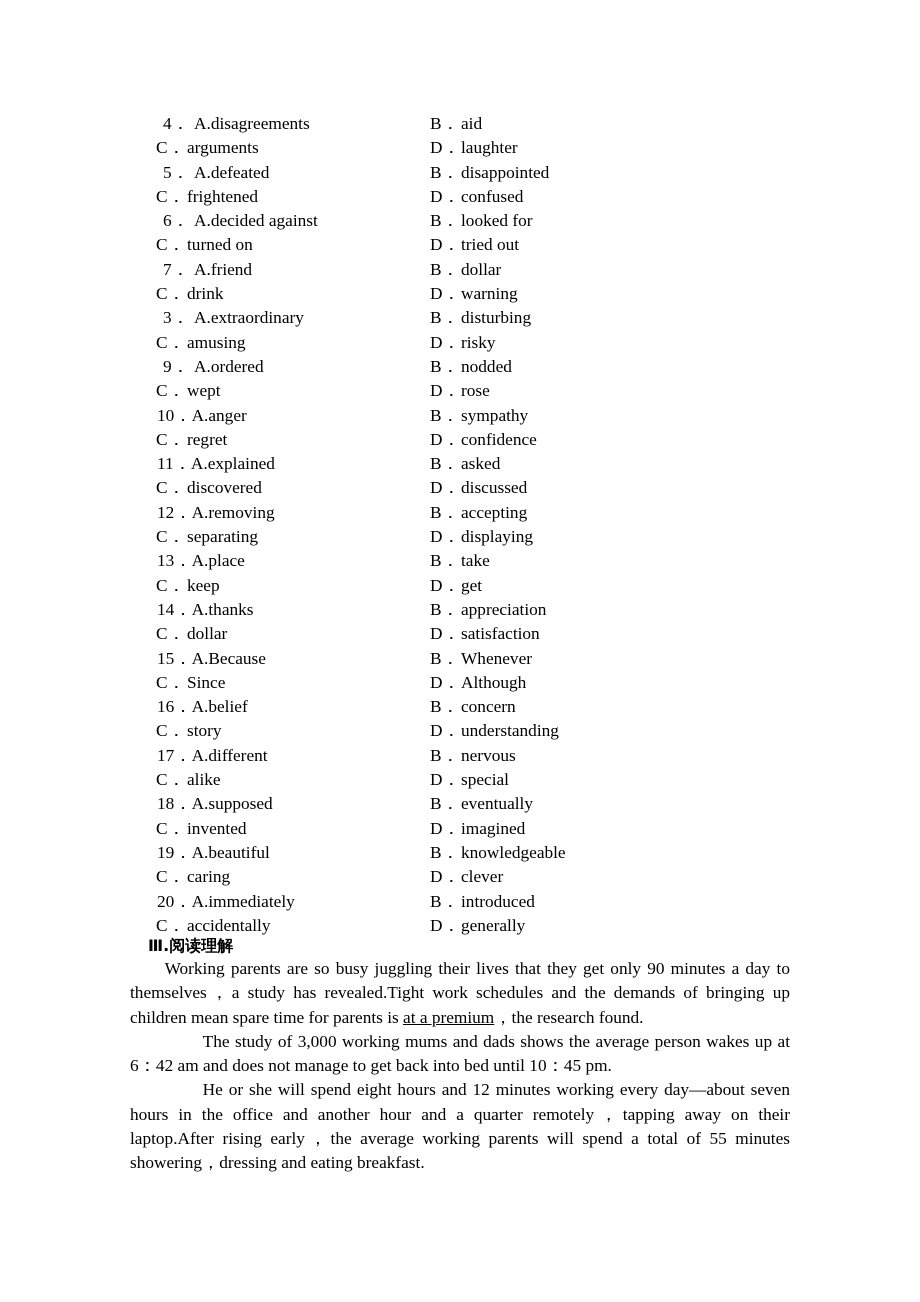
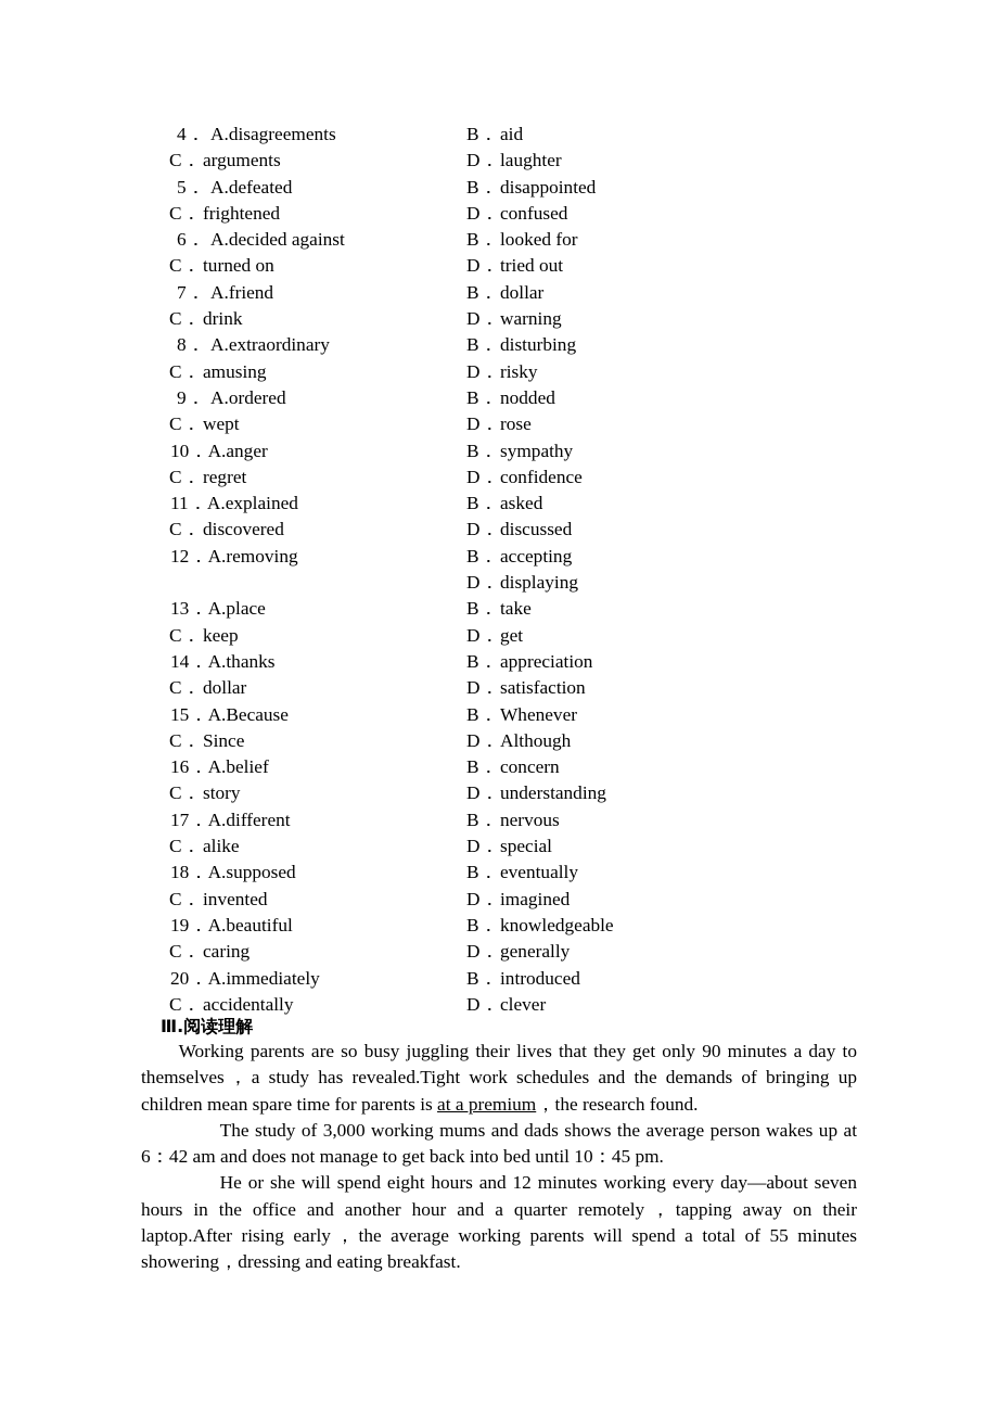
  4． A.disagreements
  B．aid
  C．arguments
  D．laughter
  5． A.defeated
  B．disappointed
  C．frightened
  D．confused
  6． A.decided against
  B．looked for
  C．turned on
  D．tried out
  7． A.friend
  B．dollar
  C．drink
  D．warning
- 3． A.extraordinary
+ 8． A.extraordinary
  B．disturbing
  C．amusing
  D．risky
  9． A.ordered
  B．nodded
  C．wept
  D．rose
  10．A.anger
  B．sympathy
  C．regret
  D．confidence
  11．A.explained
  B．asked
  C．discovered
  D．discussed
  12．A.removing
  B．accepting
- C．separating
  D．displaying
  13．A.place
  B．take
  C．keep
  D．get
  14．A.thanks
  B．appreciation
  C．dollar
  D．satisfaction
  15．A.Because
  B．Whenever
  C．Since
  D．Although
  16．A.belief
  B．concern
  C．story
  D．understanding
  17．A.different
  B．nervous
  C．alike
  D．special
  18．A.supposed
  B．eventually
  C．invented
  D．imagined
  19．A.beautiful
  B．knowledgeable
  C．caring
- D．clever
+ D．generally
  20．A.immediately
  B．introduced
  C．accidentally
- D．generally
+ D．clever
  Ⅲ.阅读理解
  Working parents are so busy juggling their lives that they get only 90 minutes a day to themselves，a study has revealed.Tight work schedules and the demands of bringing up children mean spare time for parents is at a premium，the research found.
  The study of 3,000 working mums and dads shows the average person wakes up at 6：42 am and does not manage to get back into bed until 10：45 pm.
  He or she will spend eight hours and 12 minutes working every day—about seven hours in the office and another hour and a quarter remotely，tapping away on their laptop.After rising early，the average working parents will spend a total of 55 minutes showering，dressing and eating breakfast.
